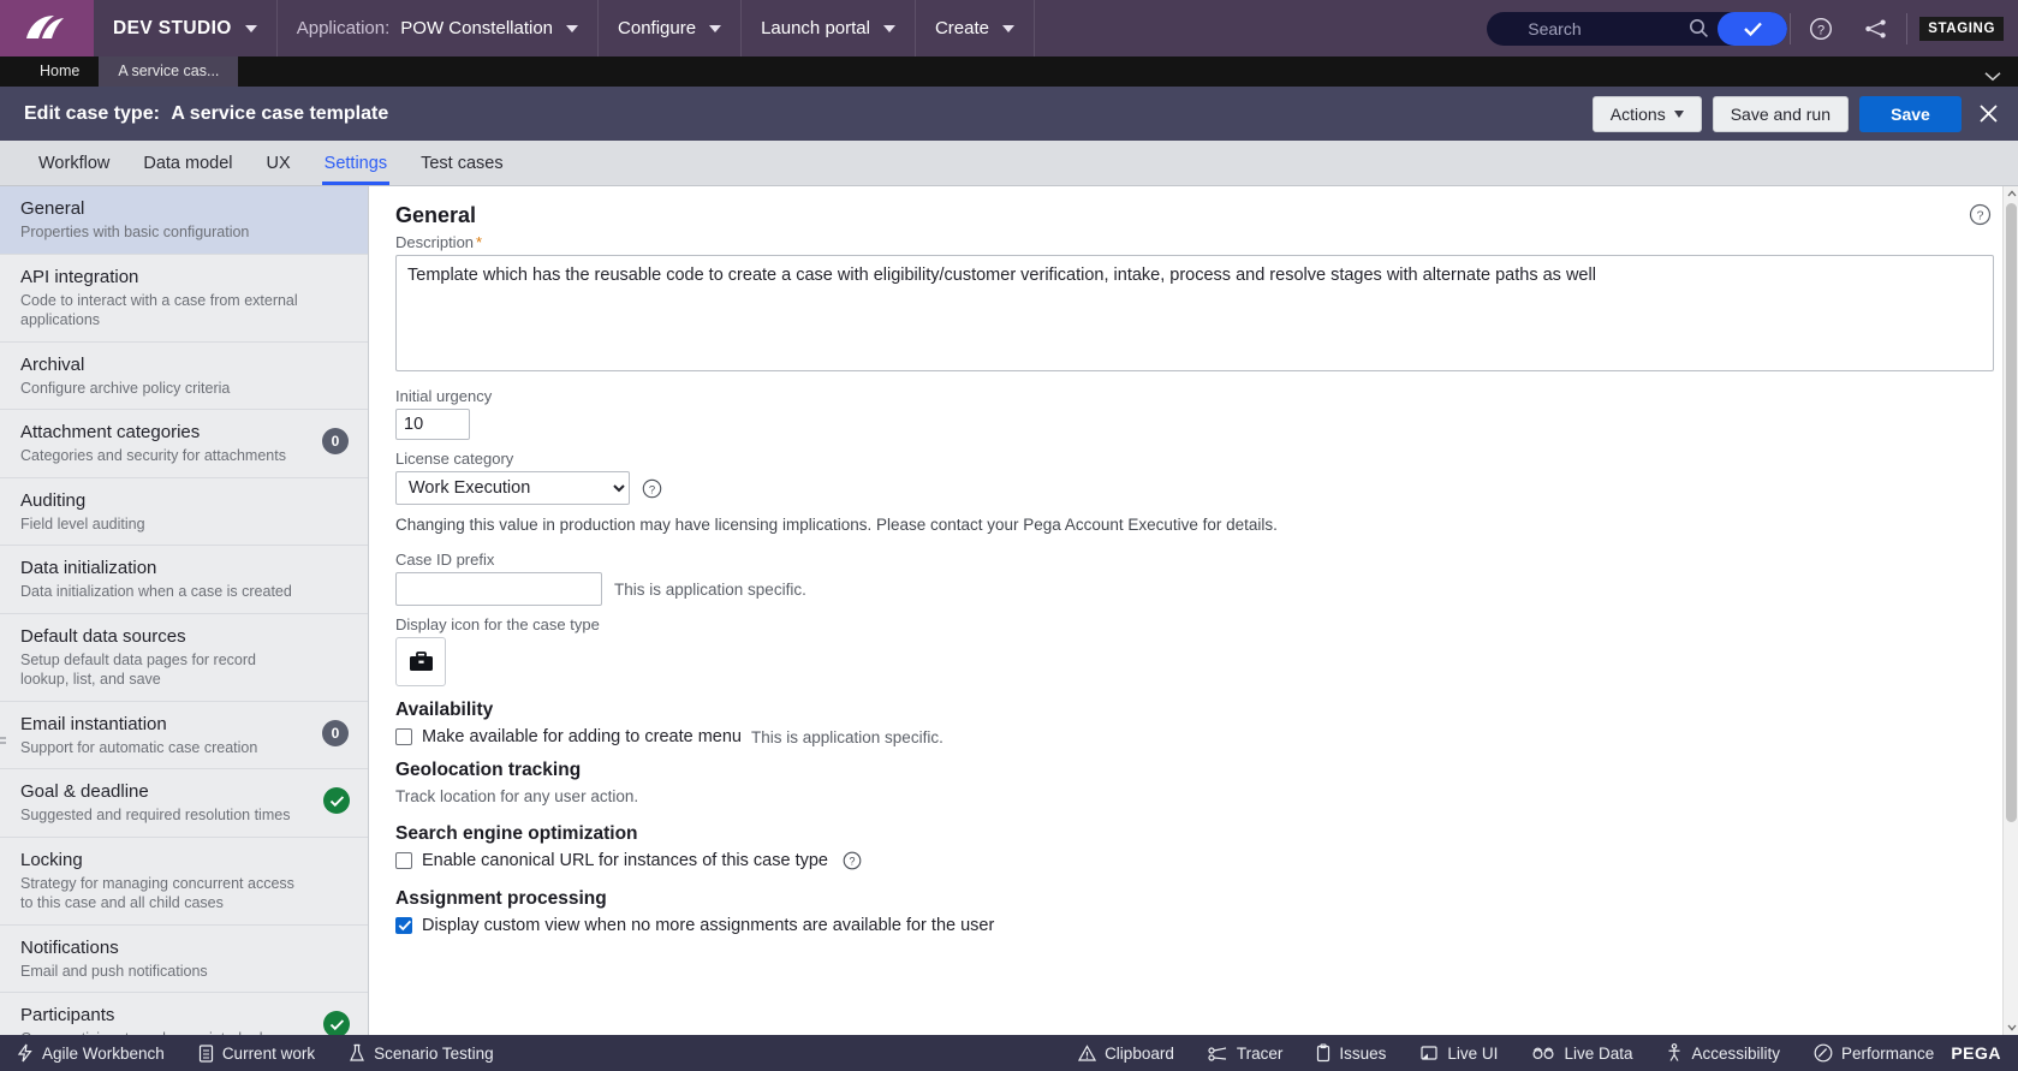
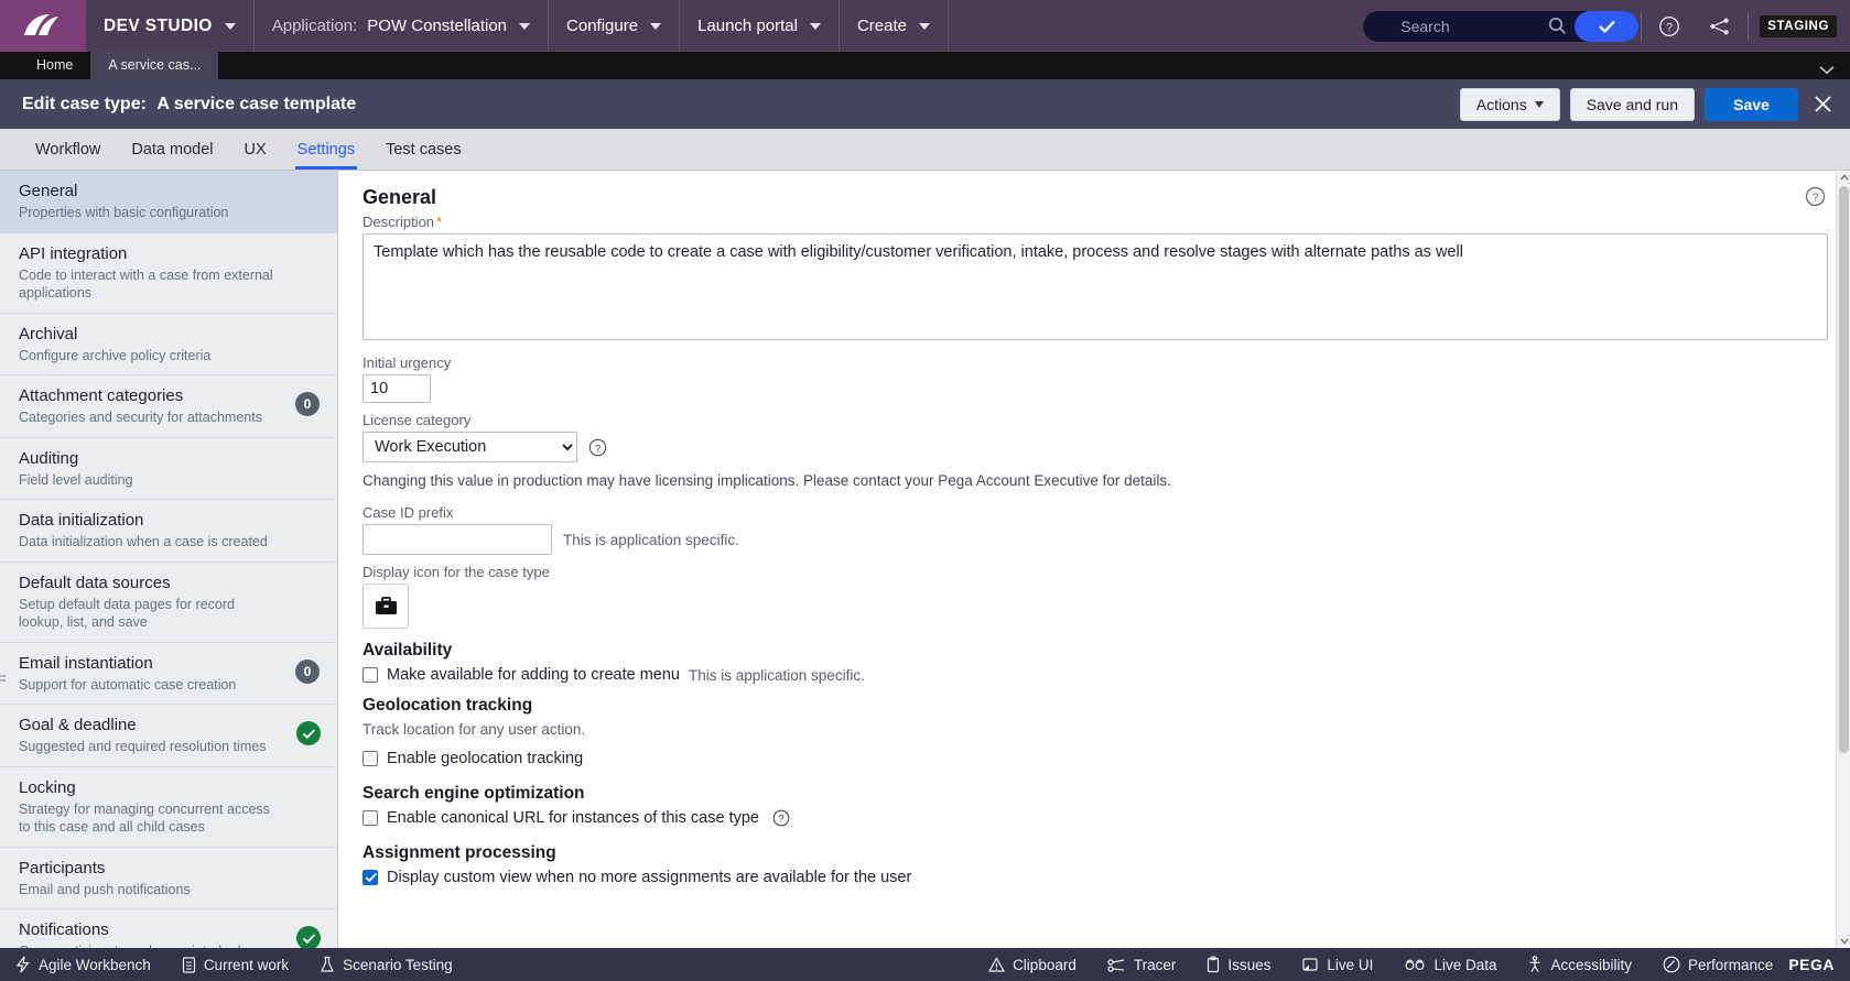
  DEV STUDIO
  Application:
  POW Constellation
  Configure
  Launch portal
  Create
  Search
  ?
  STAGING
  Home
  A service cas...
  Edit case type: A service case template
  Actions
  Save and run
  Save
  Workflow
  Data model
  UX
  Settings
  Test cases
  General
  Properties with basic configuration
  API integration
  Code to interact with a case from external applications
  Archival
  Configure archive policy criteria
  Attachment categories
  Categories and security for attachments
  0
  Auditing
  Field level auditing
  Data initialization
  Data initialization when a case is created
  Default data sources
  Setup default data pages for record lookup, list, and save
  Email instantiation
  Support for automatic case creation
  0
  Goal & deadline
  Suggested and required resolution times
  Locking
  Strategy for managing concurrent access to this case and all child cases
- Notifications
+ Participants
  Email and push notifications
- Participants
+ Notifications
  ?
  General
  Description *
  Template which has the reusable code to create a case with eligibility/customer verification, intake, process and resolve stages with alternate paths as well
  Initial urgency
  10
  License category
  Work Execution
  ?
  Changing this value in production may have licensing implications. Please contact your Pega Account Executive for details.
  Case ID prefix
  This is application specific.
  Display icon for the case type
  Availability
  Make available for adding to create menu
  This is application specific.
  Geolocation tracking
  Track location for any user action.
+ Enable geolocation tracking
  Search engine optimization
  Enable canonical URL for instances of this case type
  ?
  Assignment processing
  Display custom view when no more assignments are available for the user
  Agile Workbench
  Current work
  Scenario Testing
  Clipboard
  Tracer
  Issues
  Live UI
  Live Data
  Accessibility
  Performance
  PEGA
